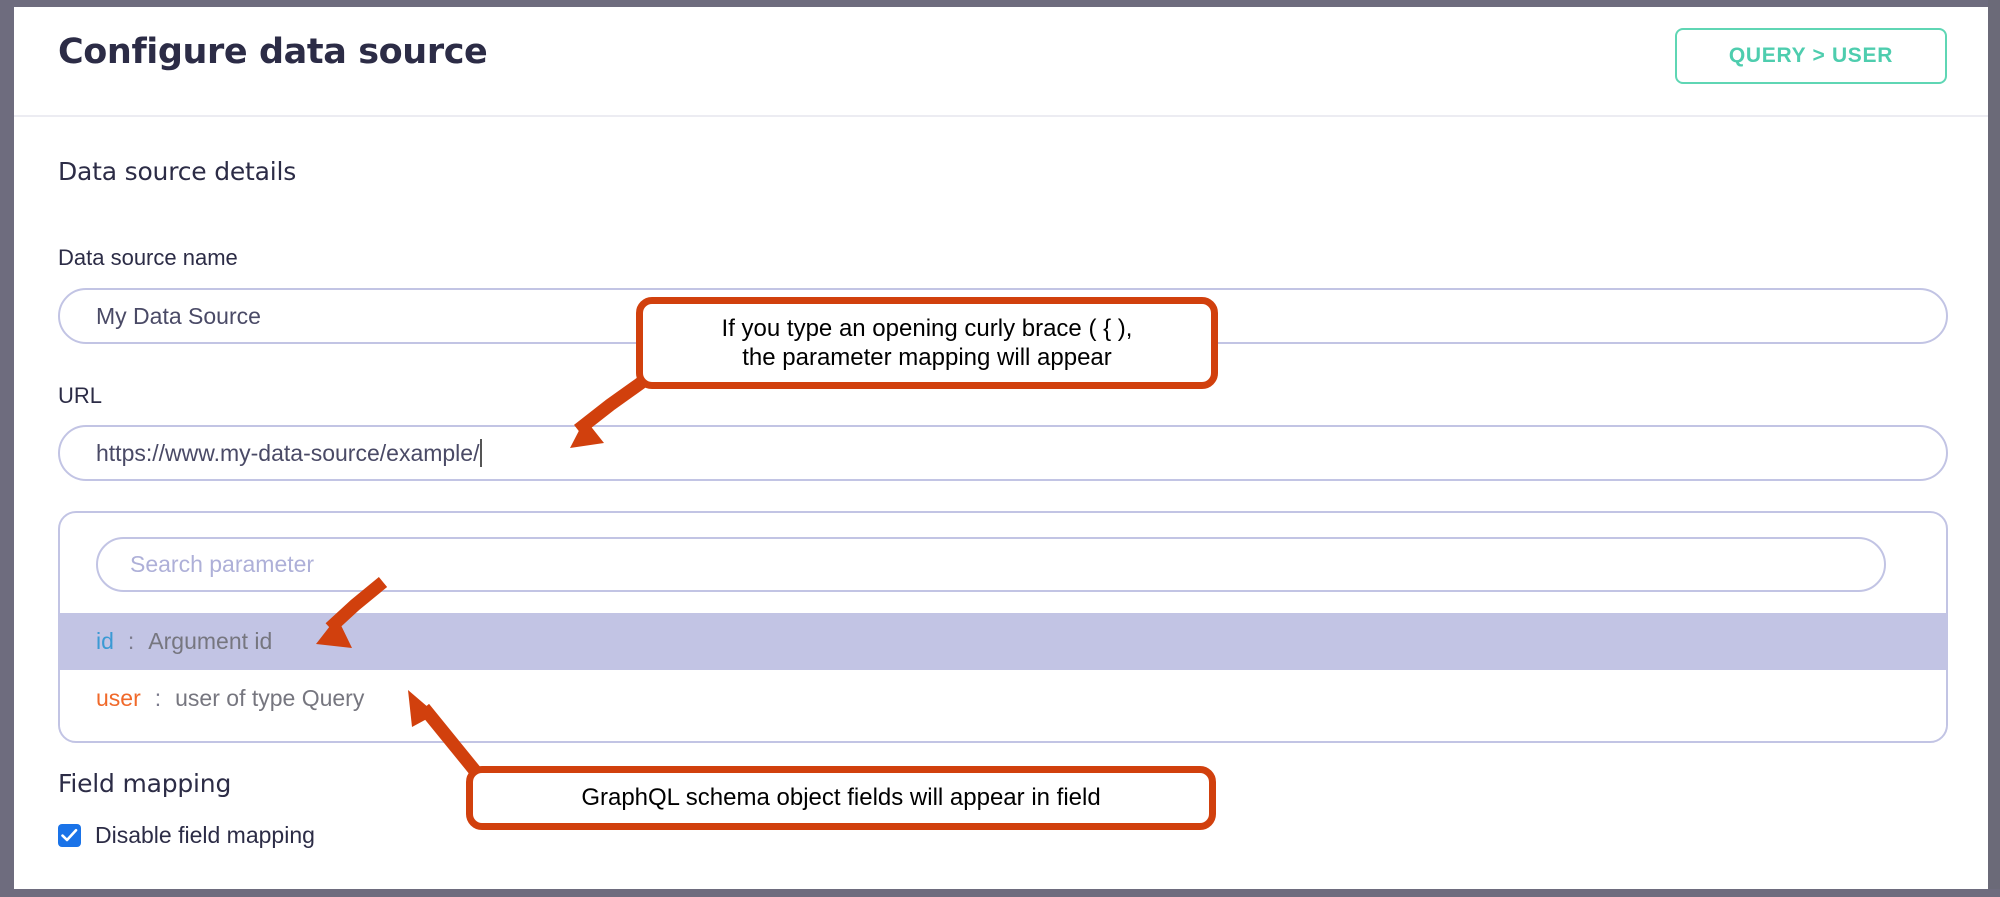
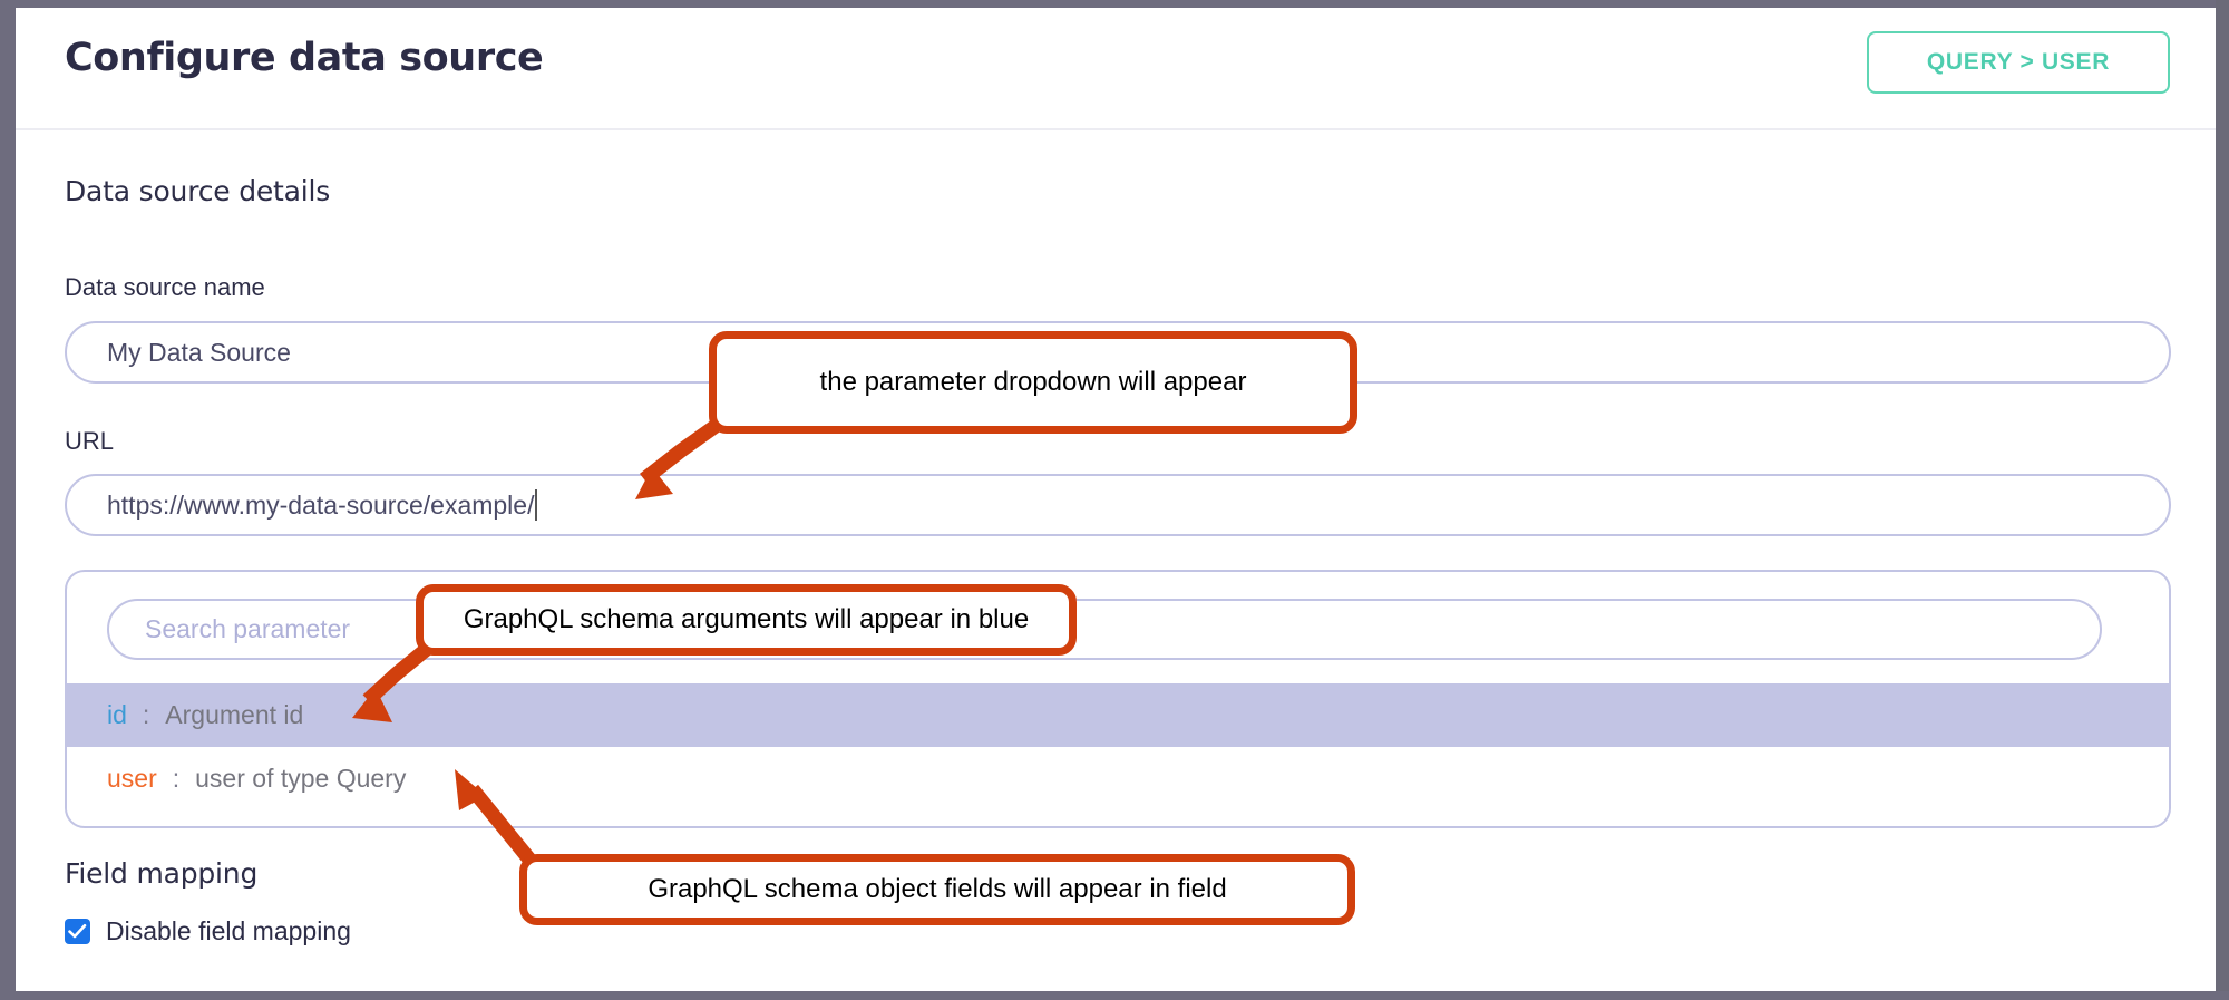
  Configure data source
  QUERY > USER
  Data source details
  Data source name
  My Data Source
  URL
  https://www.my-data-source/example/
  Search parameter
  id
  :
  Argument id
  user
  :
  user of type Query
  Field mapping
  Disable field mapping
- If you type an opening curly brace ( { ),
- the parameter mapping will appear
+ the parameter dropdown will appear
+ GraphQL schema arguments will appear in blue
  GraphQL schema object fields will appear in field
